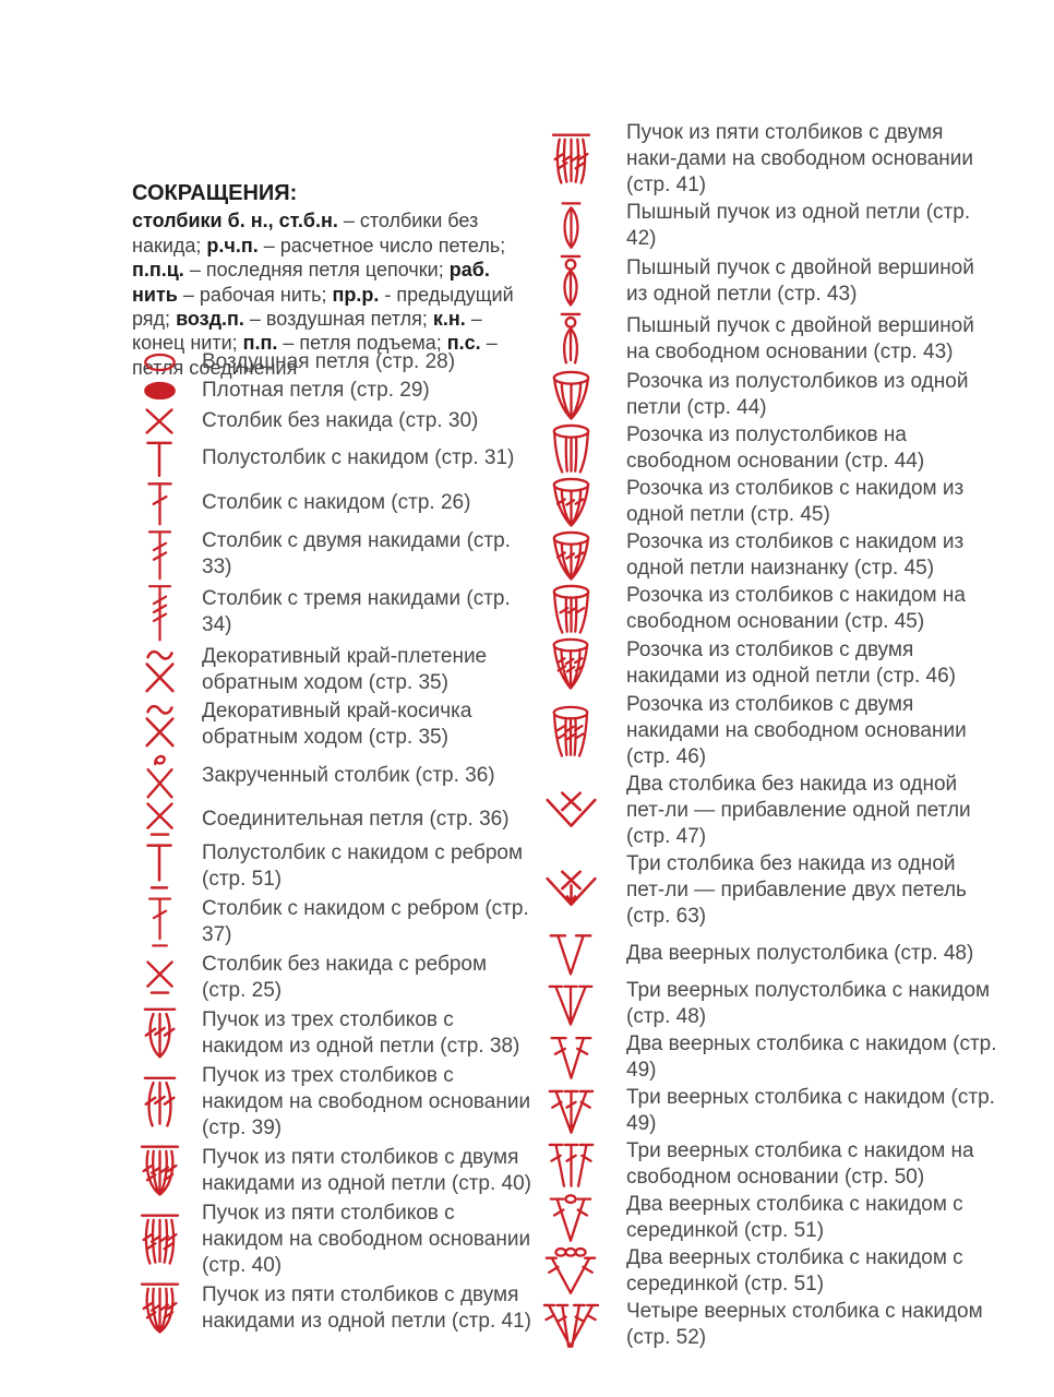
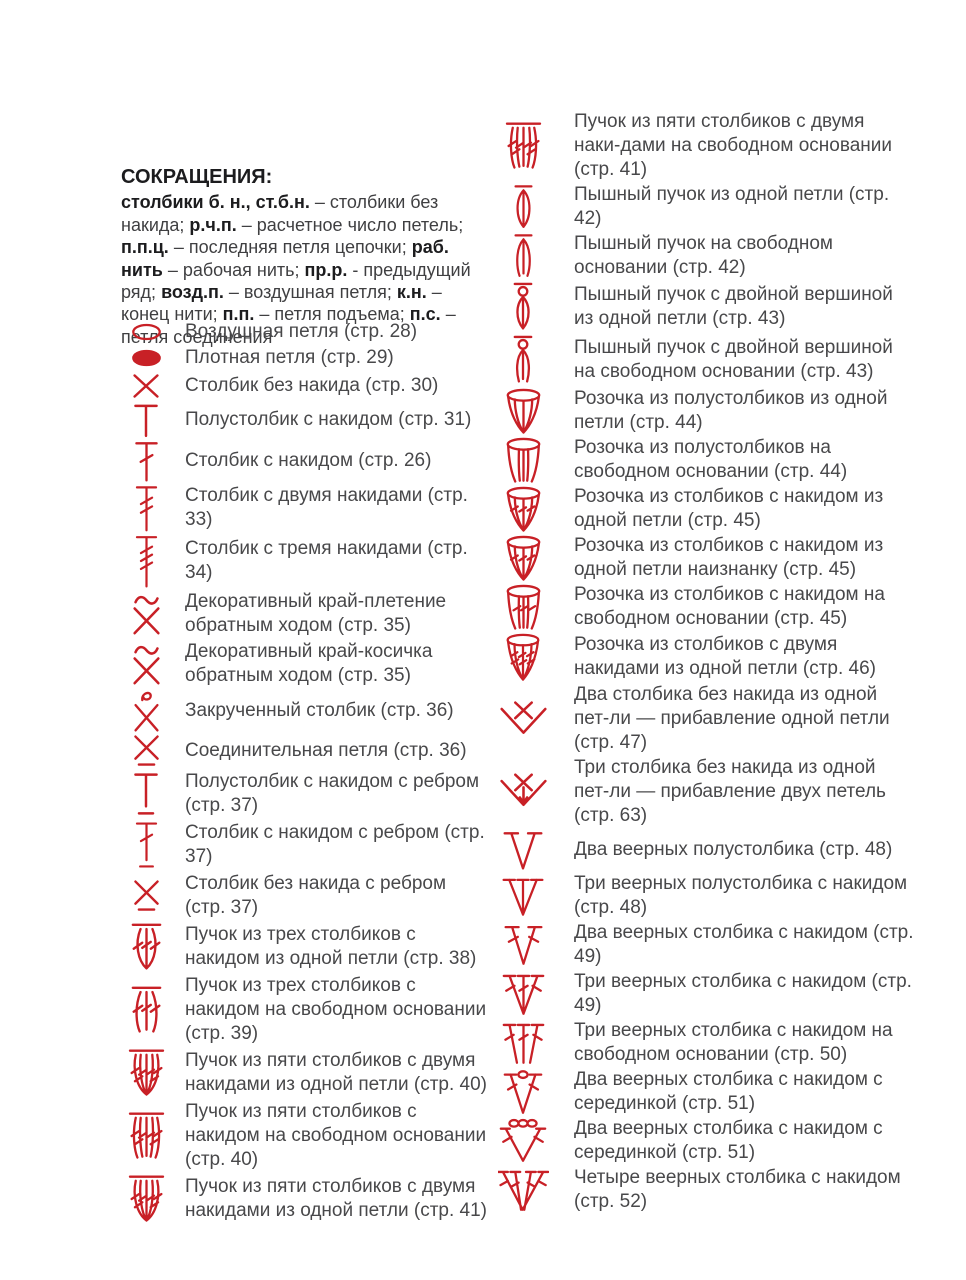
  СОКРАЩЕНИЯ:
  столбики б. н., ст.б.н. – столбики без накида; р.ч.п. – расчетное число петель; п.п.ц. – последняя петля цепочки; раб. нить – рабочая нить; пр.р. - предыдущий ряд; возд.п. – воздушная петля; к.н. – конец нити; п.п. – петля подъема; п.с. – птя соединения
  Воздушная петля (стр. 28)
  Плотная петля (стр. 29)
  Столбик без накида (стр. 30)
  Полустолбик с накидом (стр. 31)
  Столбик с накидом (стр. 26)
  Столбик с двумя накидами (стр. 33)
  Столбик с тремя накидами (стр. 34)
  Декоративный край-плетение обратным ходом (стр. 35)
  Декоративный край-косичка обратным ходом (стр. 35)
  Закрученный столбик (стр. 36)
  Соединительная петля (стр. 36)
- Полустолбик с накидом с ребром (стр. 51)
+ Полустолбик с накидом с ребром (стр. 37)
  Столбик с накидом с ребром (стр. 37)
- Столбик без накида с ребром (стр. 25)
+ Столбик без накида с ребром (стр. 37)
  Пучок из трех столбиков с накидом из одной петли (стр. 38)
  Пучок из трех столбиков с накидом на свободном основании (стр. 39)
  Пучок из пяти столбиков с двумя накидами из одной петли (стр. 40)
  Пучок из пяти столбиков с накидом на свободном основании (стр. 40)
  Пучок из пяти столбиков с двумя накидами из одной петли (стр. 41)
  Пучок из пяти столбиков с двумя наки-дами на свободном основании (стр. 41)
  Пышный пучок из одной петли (стр. 42)
+ Пышный пучок на свободном основании (стр. 42)
  Пышный пучок с двойной вершиной из одной петли (стр. 43)
  Пышный пучок с двойной вершиной на свободном основании (стр. 43)
  Розочка из полустолбиков из одной петли (стр. 44)
  Розочка из полустолбиков на свободном основании (стр. 44)
  Розочка из столбиков с накидом из одной петли (стр. 45)
  Розочка из столбиков с накидом из одной петли наизнанку (стр. 45)
  Розочка из столбиков с накидом на свободном основании (стр. 45)
  Розочка из столбиков с двумя накидами из одной петли (стр. 46)
- Розочка из столбиков с двумя накидами на свободном основании (стр. 46)
  Два столбика без накида из одной пет-ли — прибавление одной петли (стр. 47)
  Три столбика без накида из одной пет-ли — прибавление двух петель (стр. 63)
  Два веерных полустолбика (стр. 48)
  Три веерных полустолбика с накидом (стр. 48)
  Два веерных столбика с накидом (стр. 49)
  Три веерных столбика с накидом (стр. 49)
  Три веерных столбика с накидом на свободном основании (стр. 50)
  Два веерных столбика с накидом с серединкой (стр. 51)
  Два веерных столбика с накидом с серединкой (стр. 51)
  Четыре веерных столбика с накидом (стр. 52)
